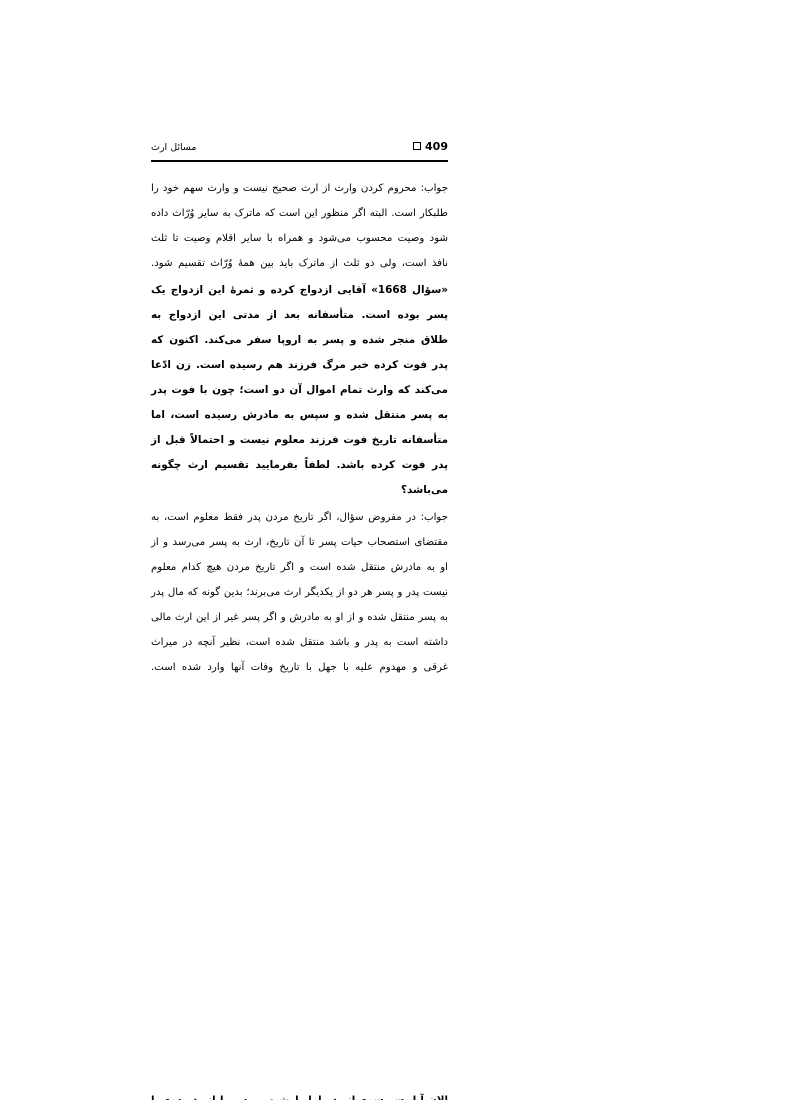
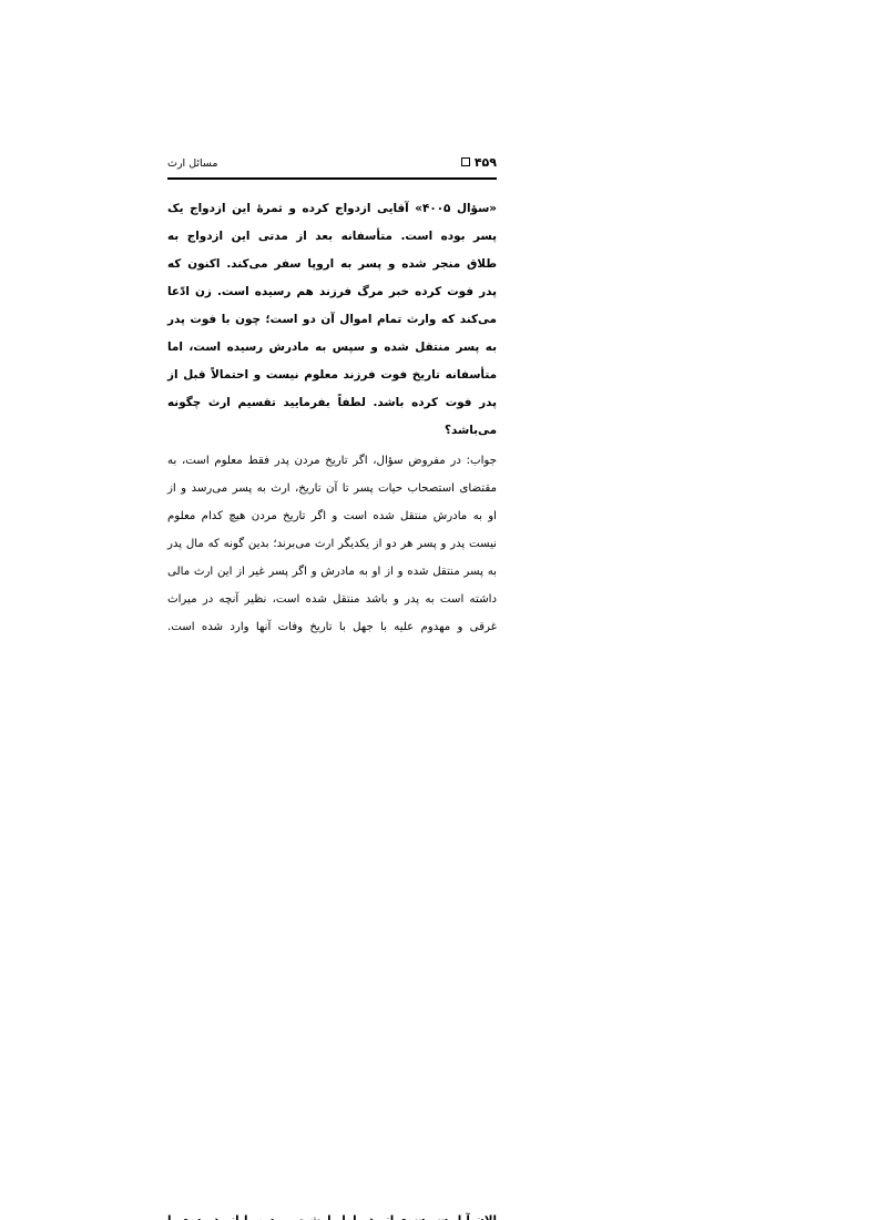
- 409
+ ۴۵۹
  مسائل ارث
- جواب: محروم کردن وارث از ارث صحیح نیست و وارث سهم خود را طلبکار است. البته اگر منظور این است که ماترک به سایر وُرّاث داده شود وصیت محسوب می‌شود و همراه با سایر اقلام وصیت تا ثلث نافذ است، ولی دو ثلث از ماترک باید بین همهٔ وُرّاث تقسیم شود.
- «سؤال 1668» آقایی ازدواج کرده و ثمرهٔ این ازدواج یک پسر بوده است. متأسفانه بعد از مدتی این ازدواج به طلاق منجر شده و پسر به اروپا سفر می‌کند. اکنون که پدر فوت کرده خبر مرگ فرزند هم رسیده است. زن ادّعا می‌کند که وارث تمام اموال آن دو است؛ چون با فوت پدر به پسر منتقل شده و سپس به مادرش رسیده است، اما متأسفانه تاریخ فوت فرزند معلوم نیست و احتمالاً قبل از پدر فوت کرده باشد. لطفاً بفرمایید تقسیم ارث چگونه می‌باشد؟
+ «سؤال ۴۰۰۵» آقایی ازدواج کرده و ثمرهٔ این ازدواج یک پسر بوده است. متأسفانه بعد از مدتی این ازدواج به طلاق منجر شده و پسر به اروپا سفر می‌کند. اکنون که پدر فوت کرده خبر مرگ فرزند هم رسیده است. زن ادّعا می‌کند که وارث تمام اموال آن دو است؛ چون با فوت پدر به پسر منتقل شده و سپس به مادرش رسیده است، اما متأسفانه تاریخ فوت فرزند معلوم نیست و احتمالاً قبل از پدر فوت کرده باشد. لطفاً بفرمایید تقسیم ارث چگونه می‌باشد؟
  جواب: در مفروض سؤال، اگر تاریخ مردن پدر فقط معلوم است، به مقتضای استصحاب حیات پسر تا آن تاریخ، ارث به پسر می‌رسد و از او به مادرش منتقل شده است و اگر تاریخ مردن هیچ کدام معلوم نیست پدر و پسر هر دو از یکدیگر ارث می‌برند؛ بدین گونه که مال پدر به پسر منتقل شده و از او به مادرش و اگر پسر غیر از این ارث مالی داشته است به پدر و باشد منتقل شده است، نظیر آنچه در میراث غرقی و مهدوم علیه با جهل با تاریخ وفات آنها وارد شده است.
